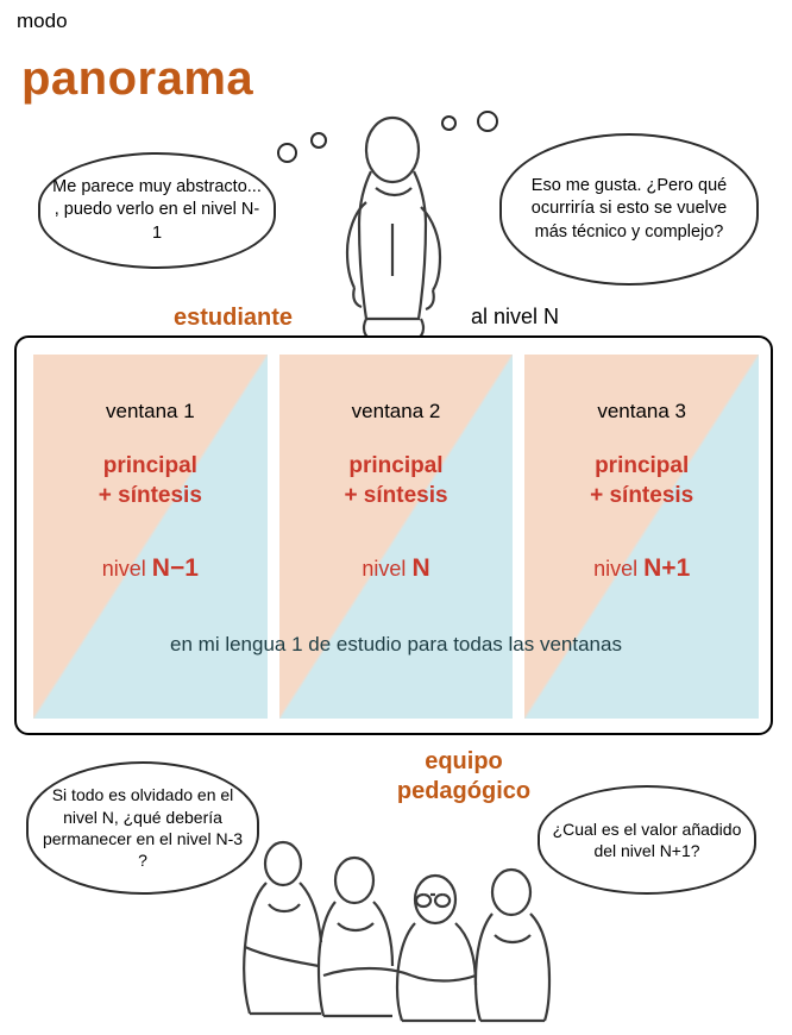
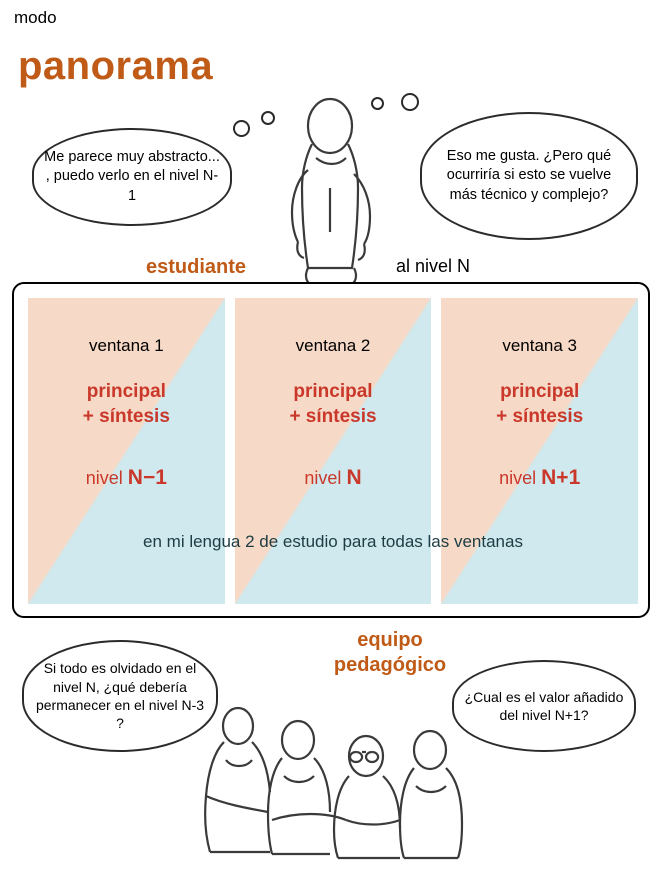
  modo
  panorama
  Me parece muy abstracto... , puedo verlo en el nivel N-1
  Eso me gusta. ¿Pero qué ocurriría si esto se vuelve más técnico y complejo?
  estudiante
  al nivel N
  ventana 1
  principal
  + síntesis
  nivel N−1
  ventana 2
  principal
  + síntesis
  nivel N
  ventana 3
  principal
  + síntesis
  nivel N+1
- en mi lengua 1 de estudio para todas las ventanas
+ en mi lengua 2 de estudio para todas las ventanas
  equipo
  pedagógico
  Si todo es olvidado en el nivel N, ¿qué debería permanecer en el nivel N-3 ?
  ¿Cual es el valor añadido del nivel N+1?
